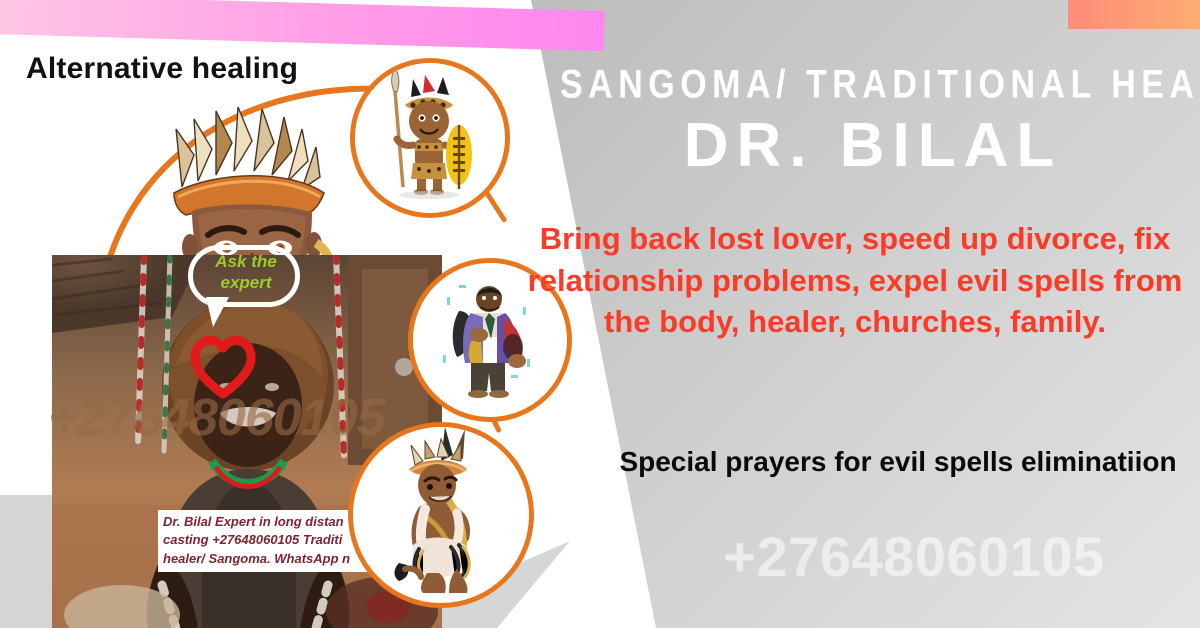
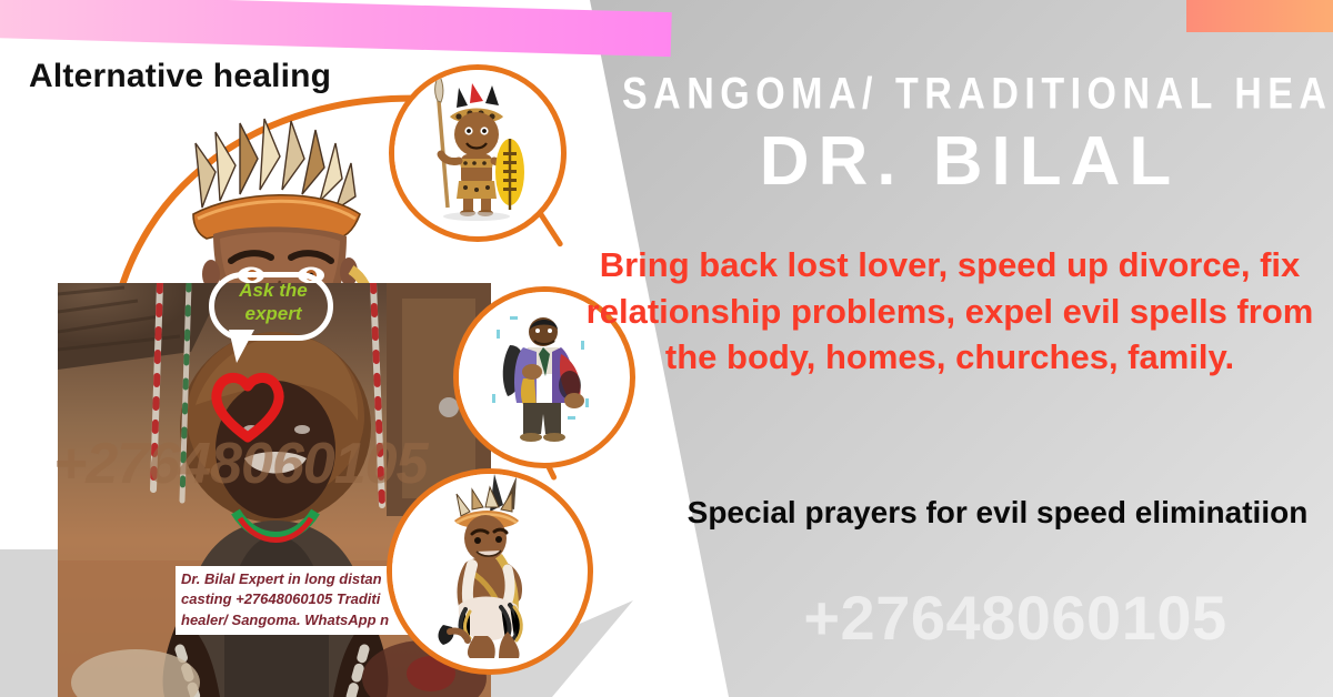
  Alternative healing
  +27648060105
  Ask the expert
  Dr. Bilal Expert in long distan
  casting +27648060105 Traditi
  healer/ Sangoma. WhatsApp n
  SANGOMA/ TRADITIONAL HEA
  DR. BILAL
- Bring back lost lover, speed up divorce, fix relationship problems, expel evil spells from the body, healer, churches, family.
+ Bring back lost lover, speed up divorce, fix relationship problems, expel evil spells from the body, homes, churches, family.
- Special prayers for evil spells eliminatiion
+ Special prayers for evil speed eliminatiion
  +27648060105
